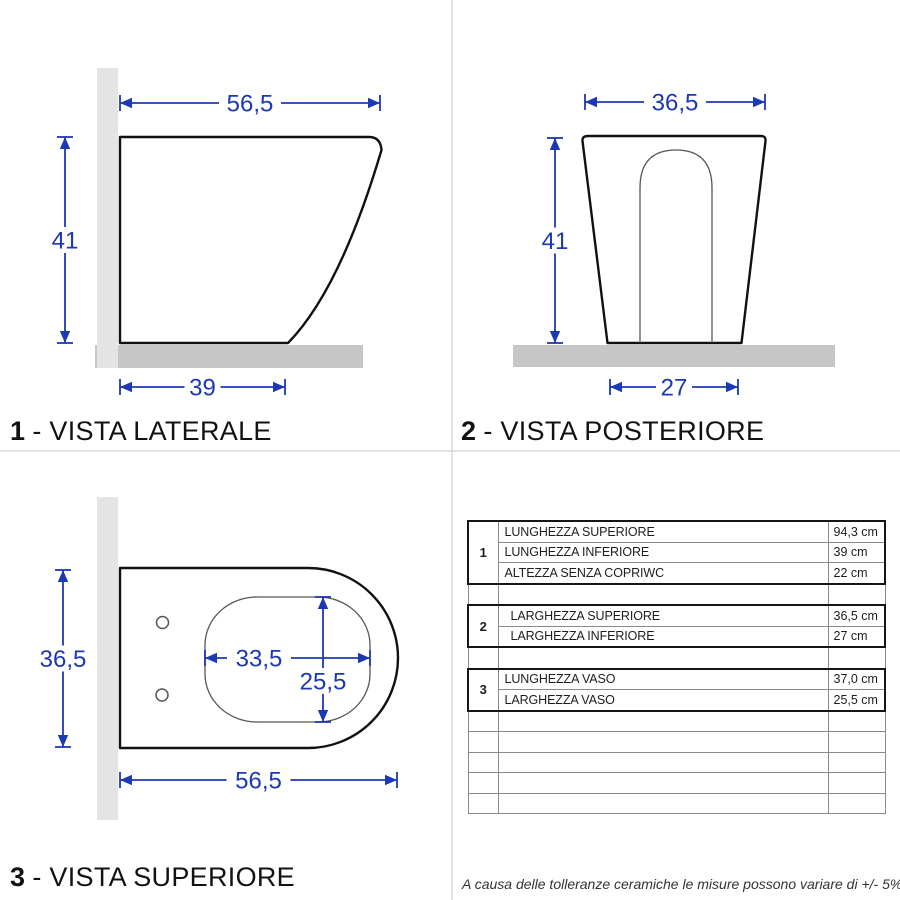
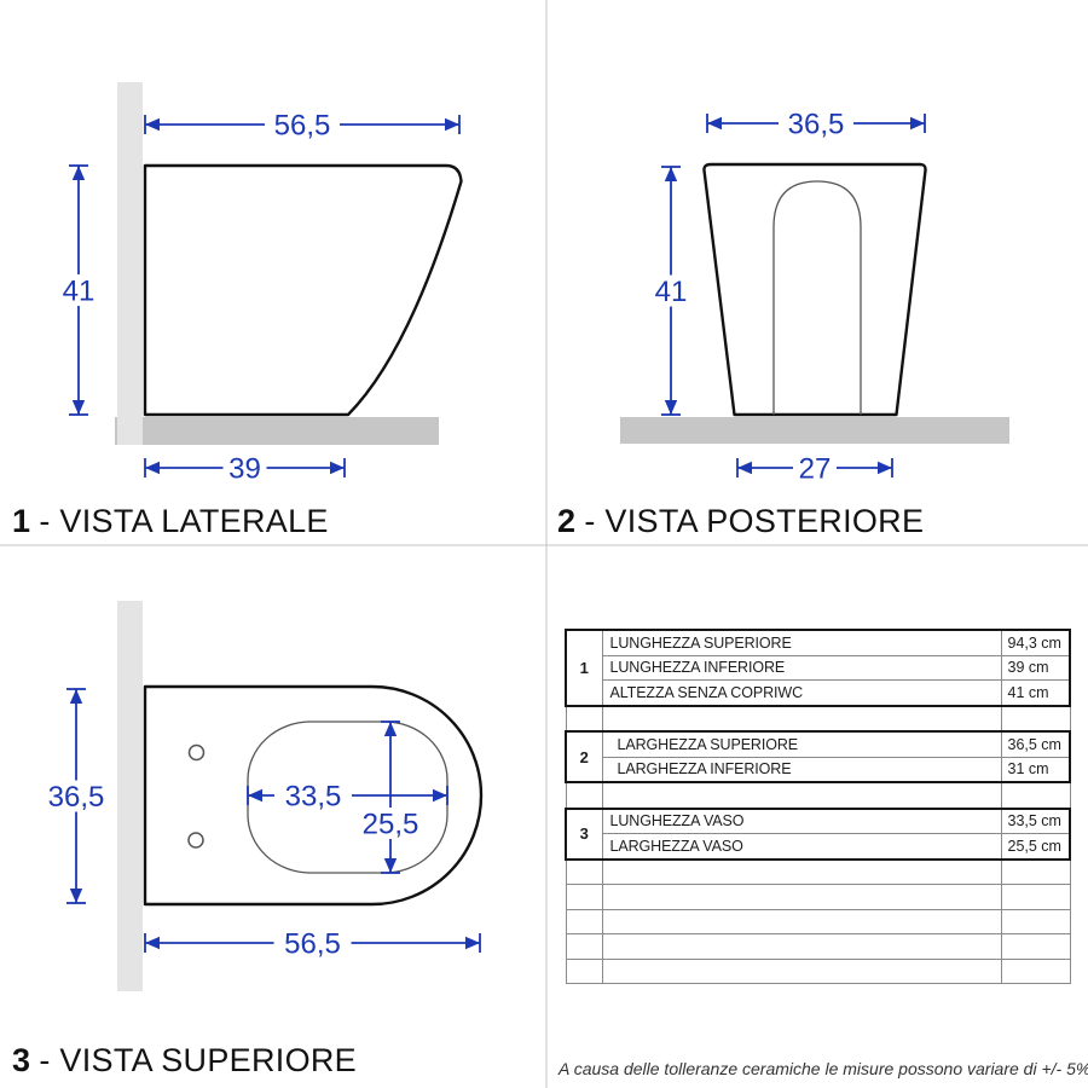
  56,5
  41
  39
  36,5
  41
  27
  36,5
  33,5
  25,5
  56,5
  1 - VISTA LATERALE
  2 - VISTA POSTERIORE
  3 - VISTA SUPERIORE
  1	LUNGHEZZA SUPERIORE	94,3 cm
  LUNGHEZZA INFERIORE	39 cm
- ALTEZZA SENZA COPRIWC	22 cm
+ ALTEZZA SENZA COPRIWC	41 cm
  2	LARGHEZZA SUPERIORE	36,5 cm
- LARGHEZZA INFERIORE	27 cm
+ LARGHEZZA INFERIORE	31 cm
- 3	LUNGHEZZA VASO	37,0 cm
+ 3	LUNGHEZZA VASO	33,5 cm
  LARGHEZZA VASO	25,5 cm
  A causa delle tolleranze ceramiche le misure possono variare di +/- 5%
